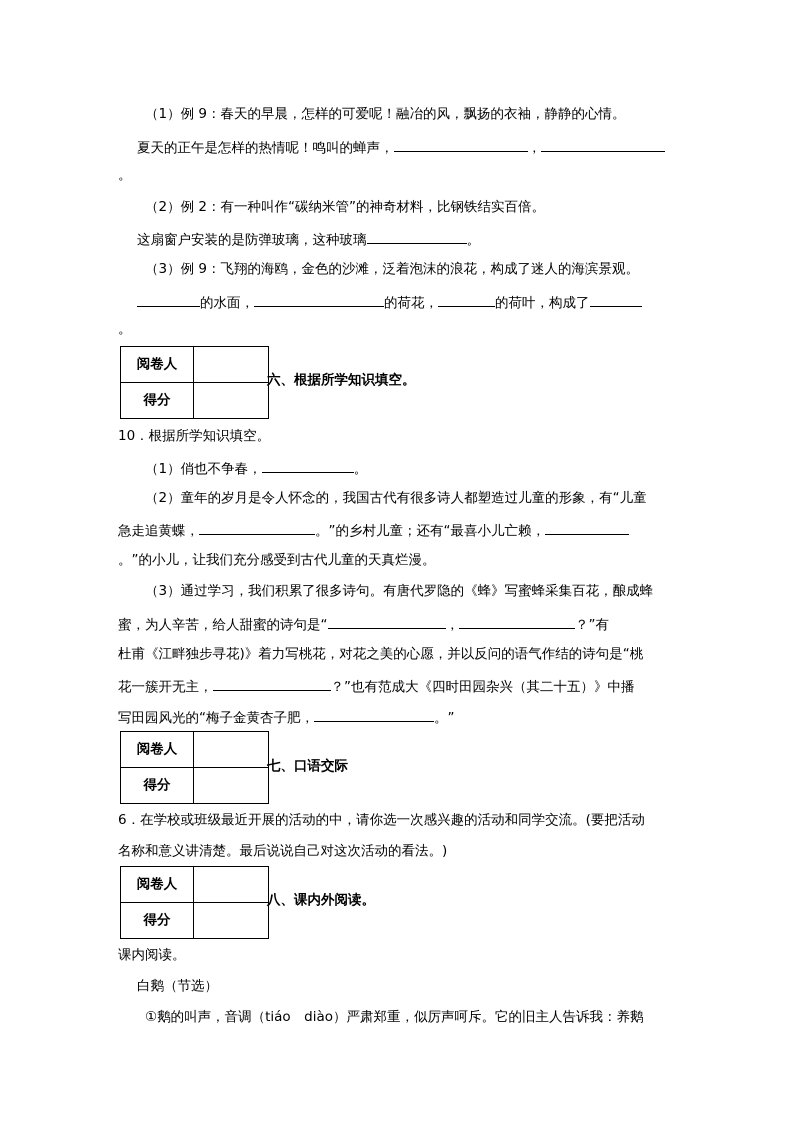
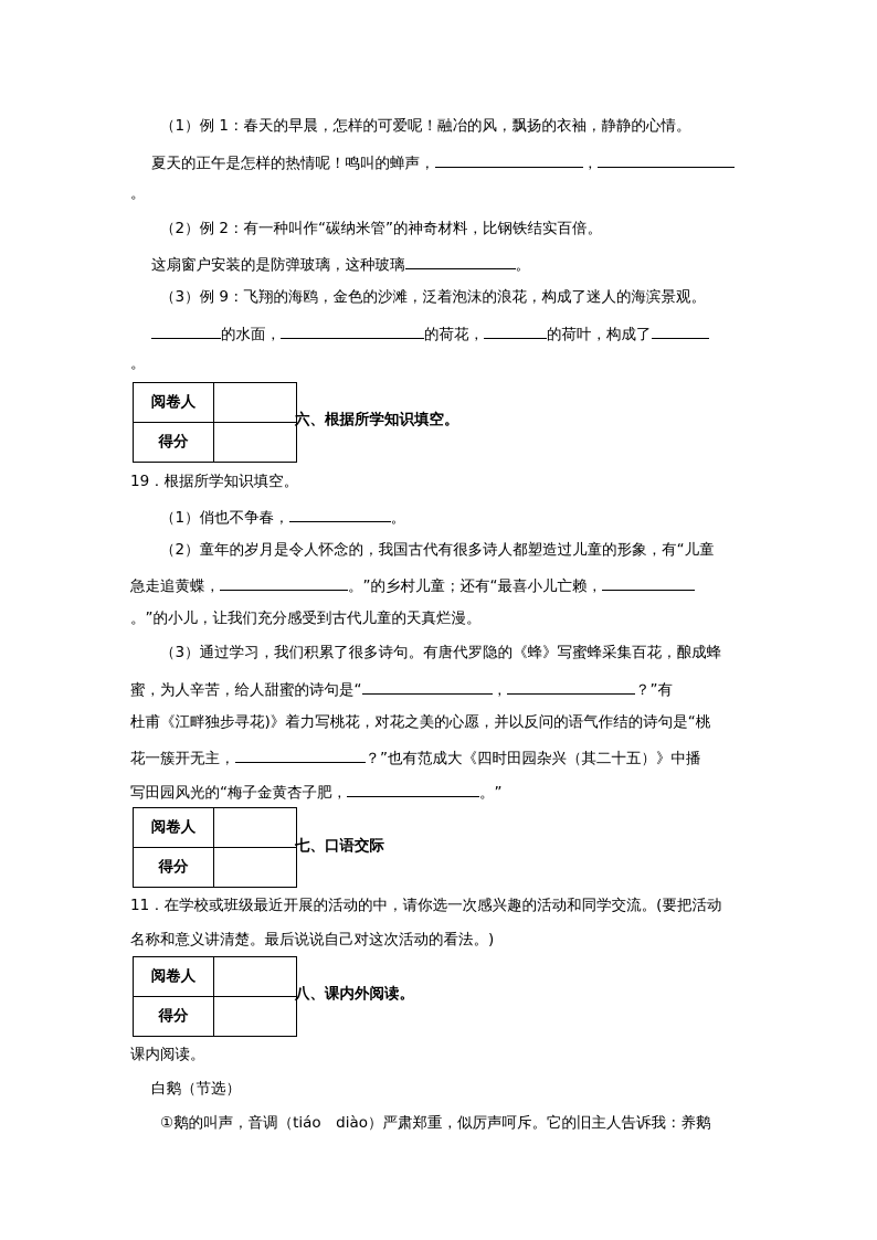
- （1）例 9：春天的早晨，怎样的可爱呢！融冶的风，飘扬的衣袖，静静的心情。
+ （1）例 1：春天的早晨，怎样的可爱呢！融冶的风，飘扬的衣袖，静静的心情。
  夏天的正午是怎样的热情呢！鸣叫的蝉声， ，
  。
  （2）例 2：有一种叫作“碳纳米管”的神奇材料，比钢铁结实百倍。
  这扇窗户安装的是防弹玻璃，这种玻璃 。
  （3）例 9：飞翔的海鸥，金色的沙滩，泛着泡沫的浪花，构成了迷人的海滨景观。
  的水面， 的荷花， 的荷叶，构成了
  。
  阅卷人
  得分
  六、根据所学知识填空。
- 10．根据所学知识填空。
+ 19．根据所学知识填空。
  （1）俏也不争春， 。
  （2）童年的岁月是令人怀念的，我国古代有很多诗人都塑造过儿童的形象，有“儿童
  急走追黄蝶， 。”的乡村儿童；还有“最喜小儿亡赖，
  。”的小儿，让我们充分感受到古代儿童的天真烂漫。
  （3）通过学习，我们积累了很多诗句。有唐代罗隐的《蜂》写蜜蜂采集百花，酿成蜂
  蜜，为人辛苦，给人甜蜜的诗句是“ ， ？”有
  杜甫《江畔独步寻花)》着力写桃花，对花之美的心愿，并以反问的语气作结的诗句是“桃
  花一簇开无主， ？”也有范成大《四时田园杂兴（其二十五）》中播
  写田园风光的“梅子金黄杏子肥， 。”
  阅卷人
  得分
  七、口语交际
- 6．在学校或班级最近开展的活动的中，请你选一次感兴趣的活动和同学交流。(要把活动
+ 11．在学校或班级最近开展的活动的中，请你选一次感兴趣的活动和同学交流。(要把活动
  名称和意义讲清楚。最后说说自己对这次活动的看法。)
  阅卷人
  得分
  八、课内外阅读。
  课内阅读。
  白鹅（节选）
  ①鹅的叫声，音调（tiáo diào）严肃郑重，似厉声呵斥。它的旧主人告诉我：养鹅
